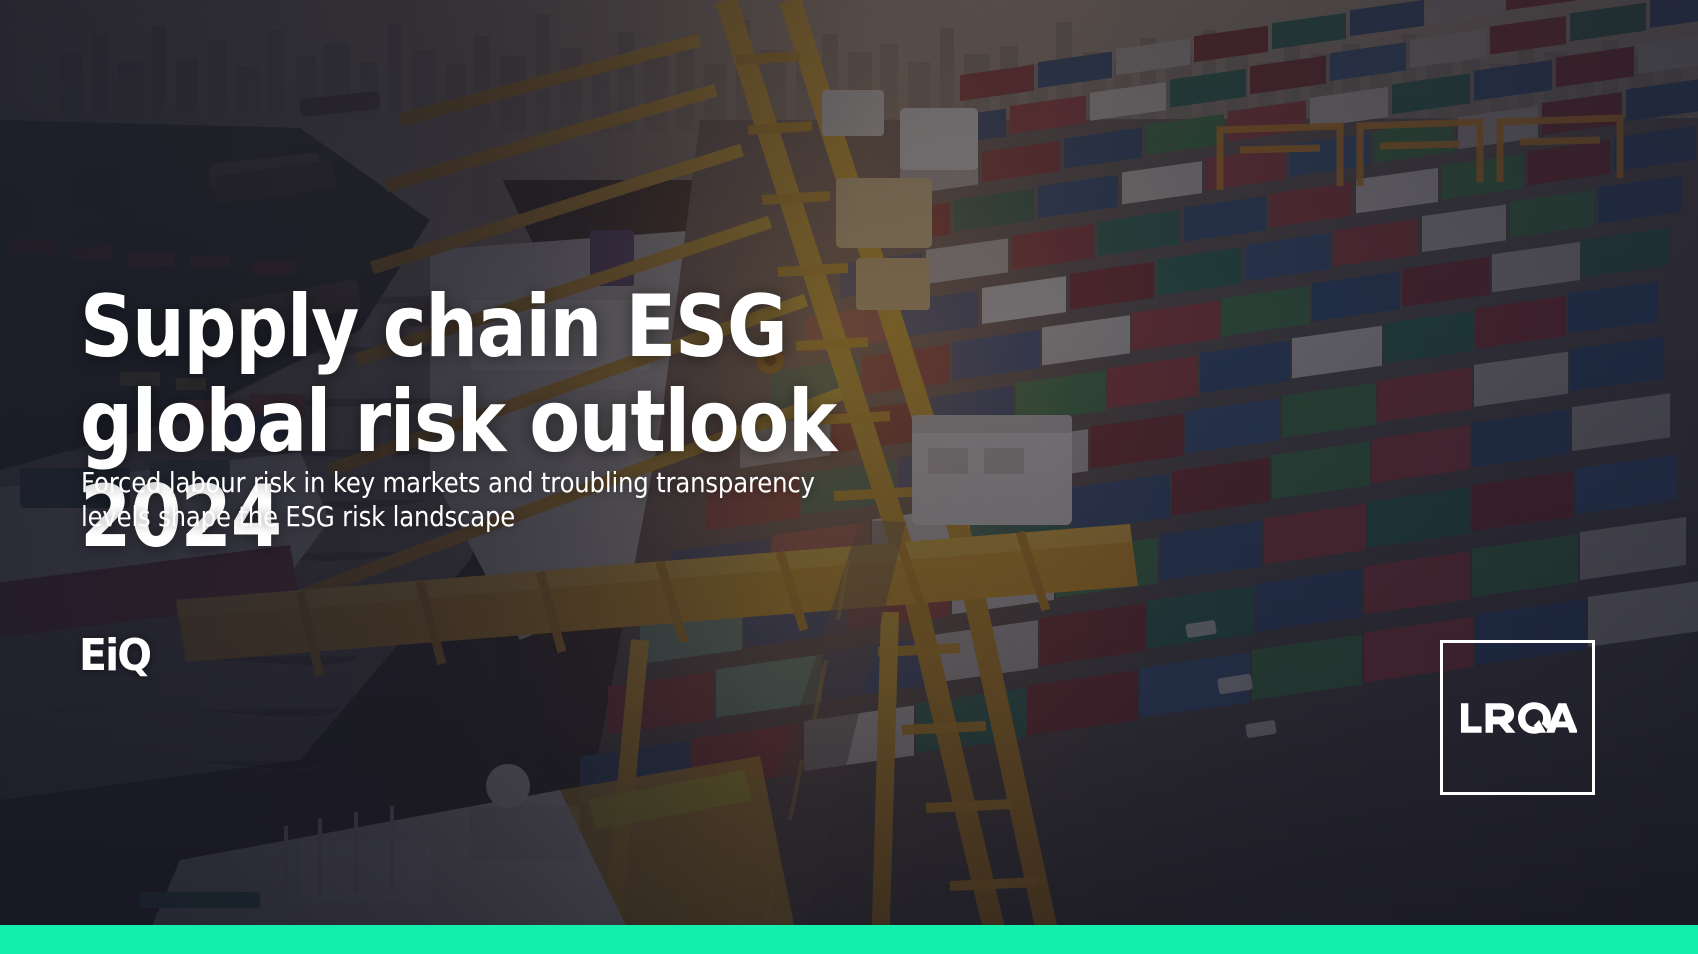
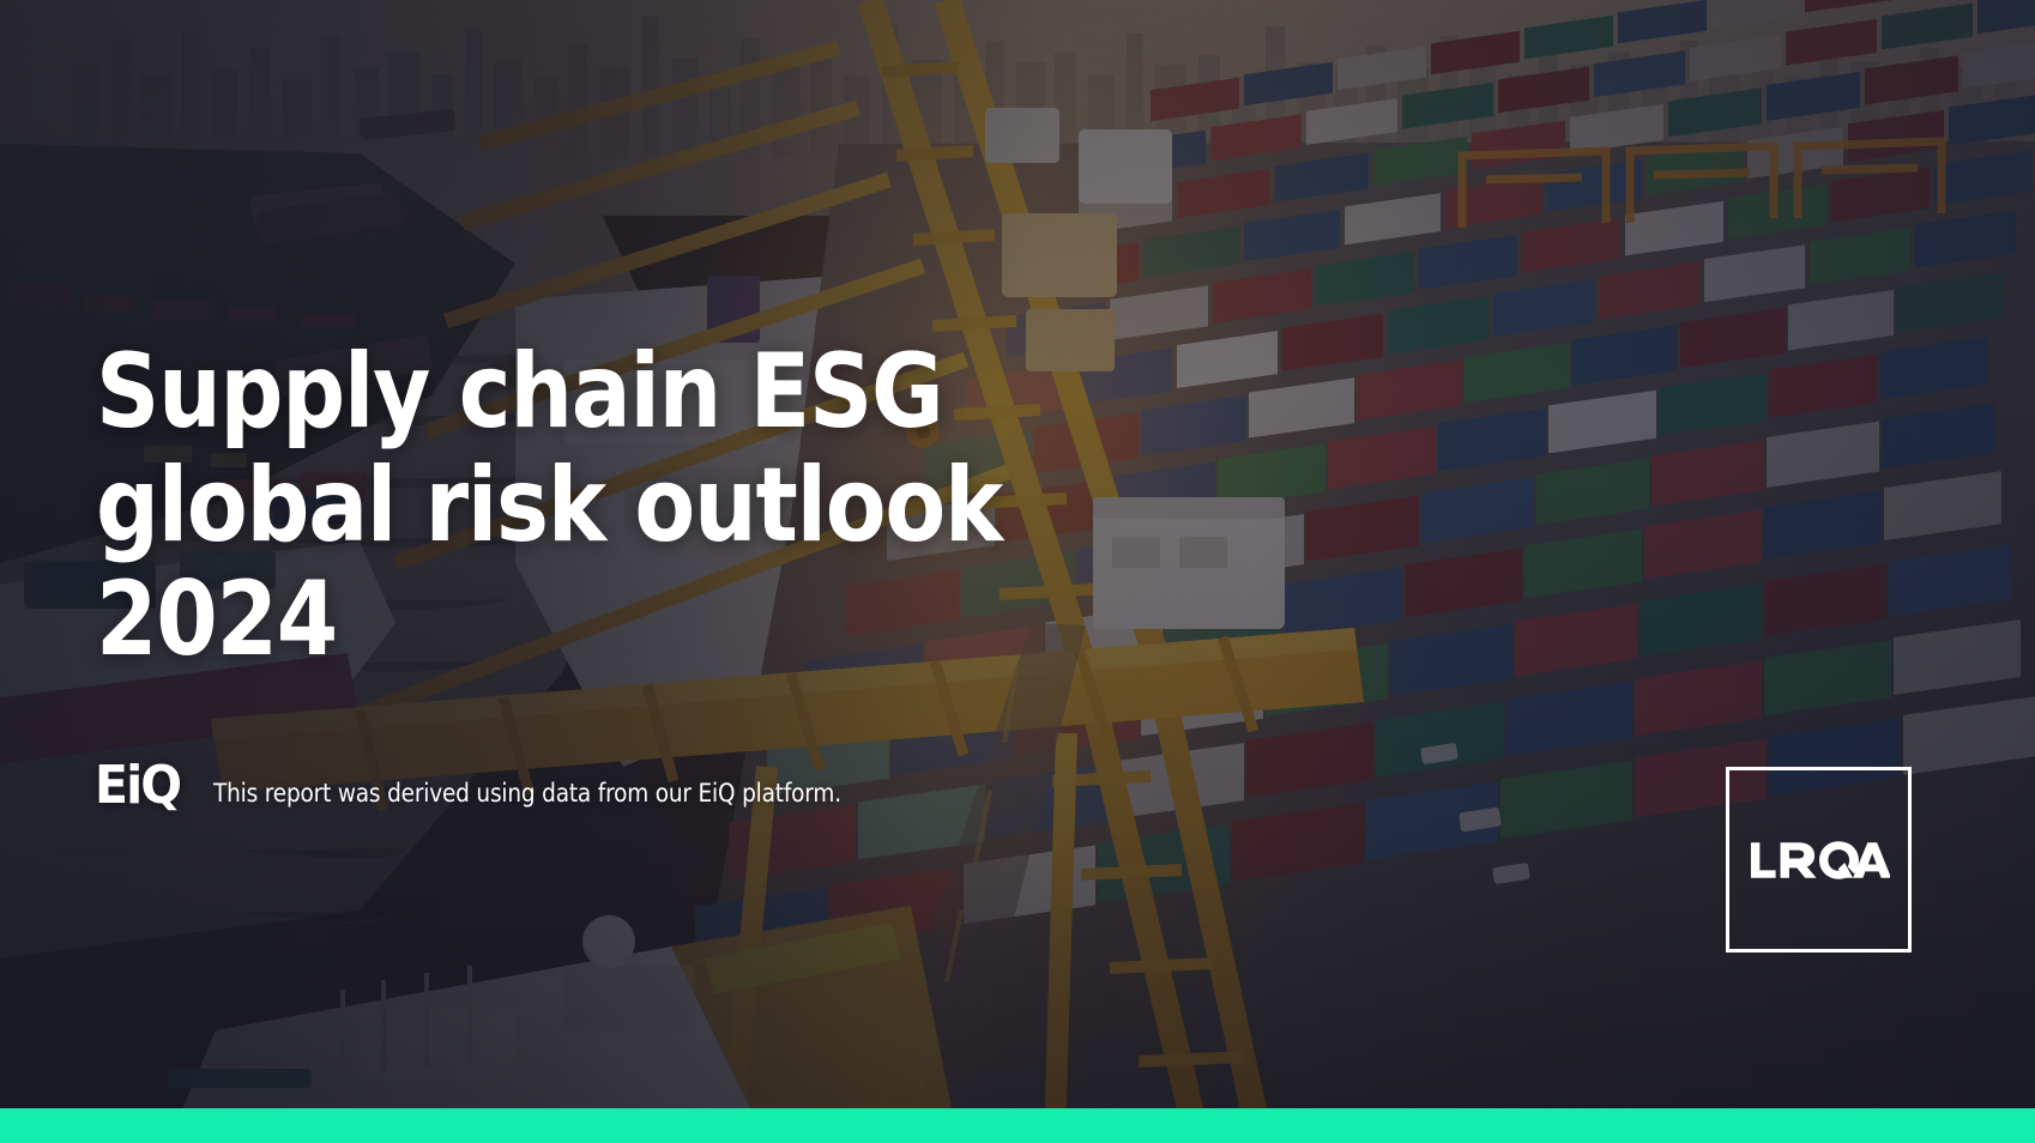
  Supply chain ESG
  global risk outlook 2024
- Forced labour risk in key markets and troubling transparency
- levels shape the ESG risk landscape
  EiQ
+ This report was derived using data from our EiQ platform.
